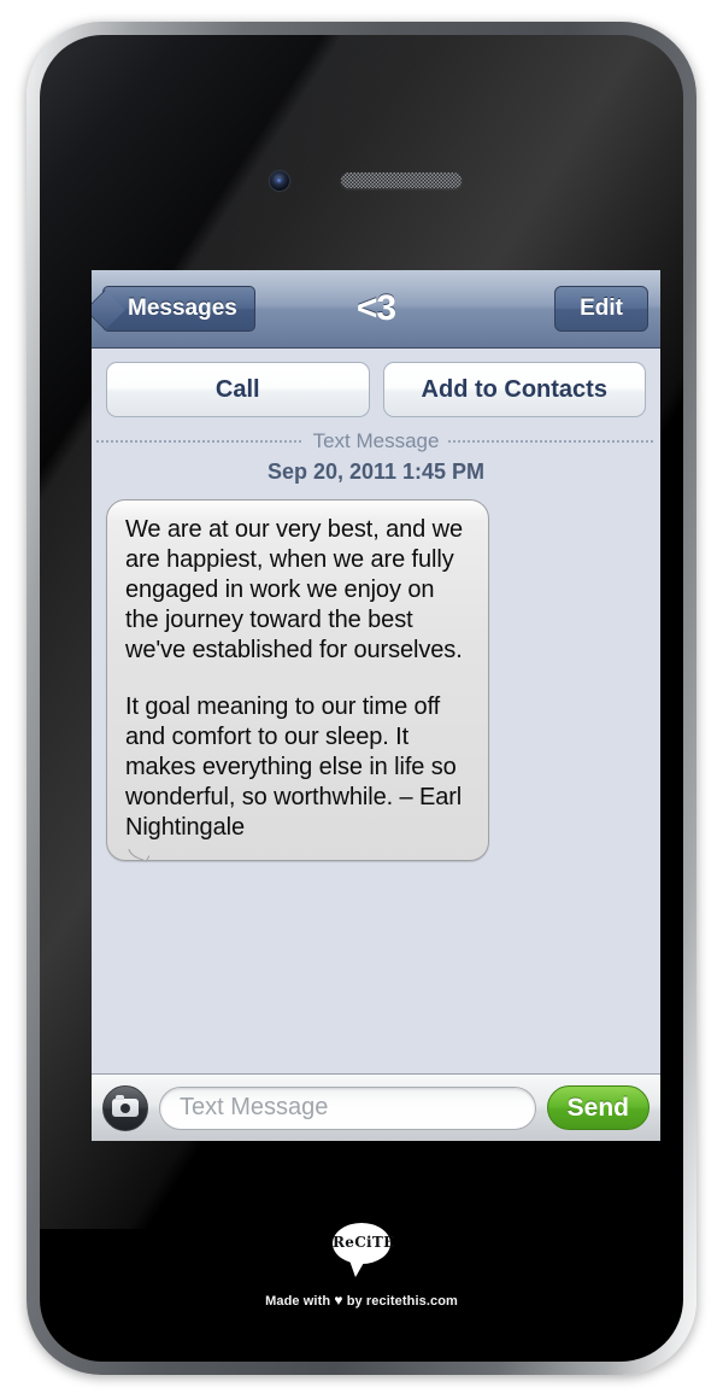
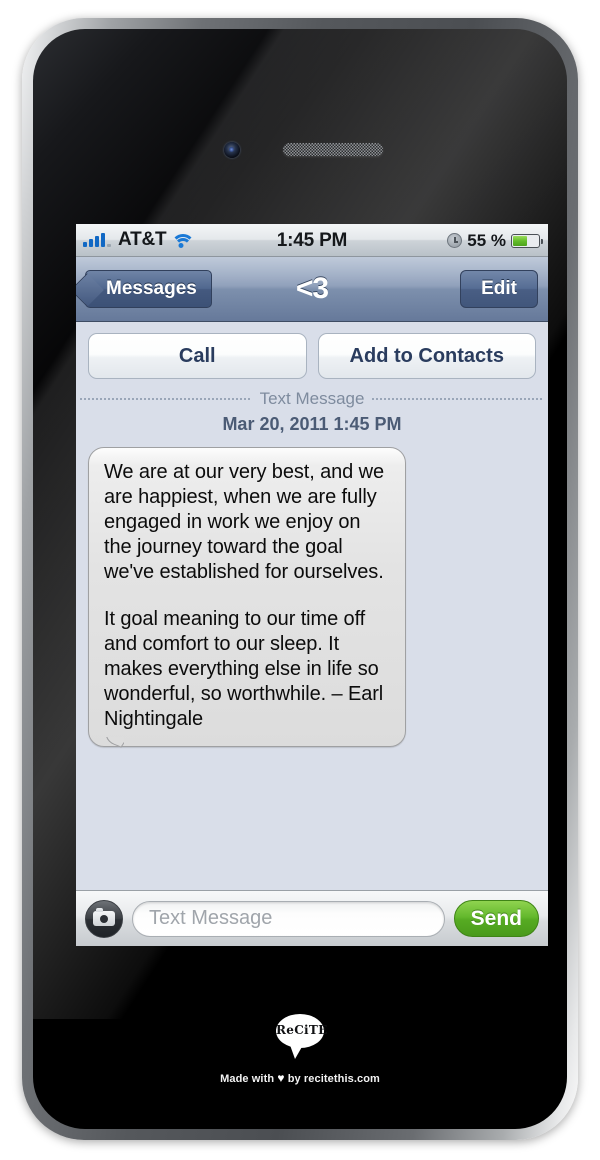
+ AT&T
+ 1:45 PM
+ 55 %
  Messages
  <3
  Edit
  Call
  Add to Contacts
  Text Message
- Sep 20, 2011 1:45 PM
+ Mar 20, 2011 1:45 PM
- We are at our very best, and we are happiest, when we are fully engaged in work we enjoy on the journey toward the best we've established for ourselves.
+ We are at our very best, and we are happiest, when we are fully engaged in work we enjoy on the journey toward the goal we've established for ourselves.
  It goal meaning to our time off and comfort to our sleep. It makes everything else in life so wonderful, so worthwhile. – Earl Nightingale
  Text Message
  Send
  ReCiTE
  Made with ♥ by recitethis.com
